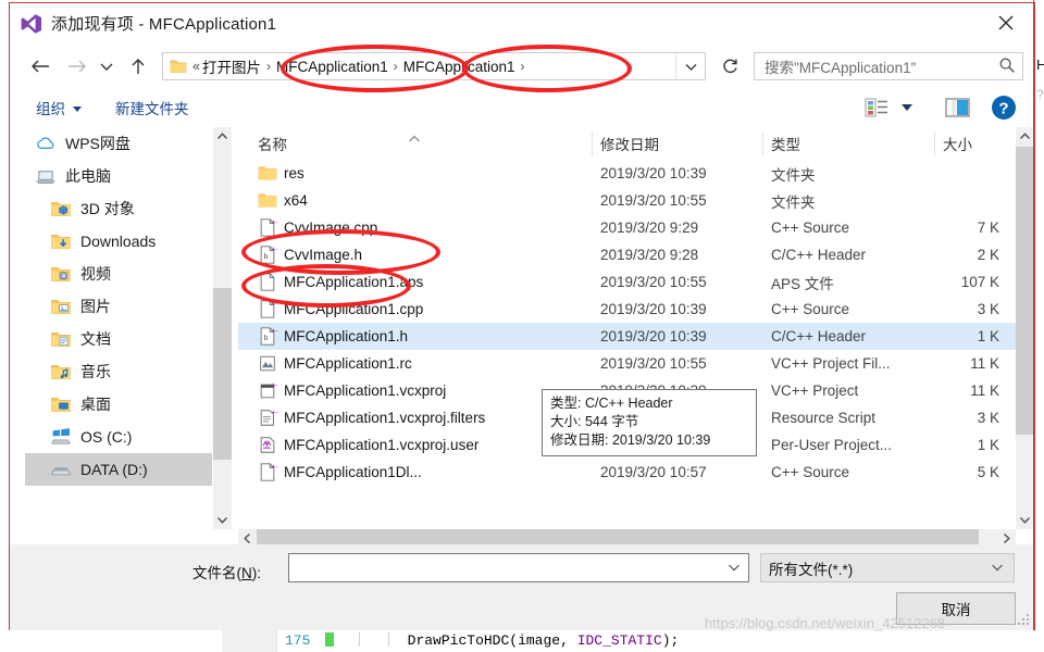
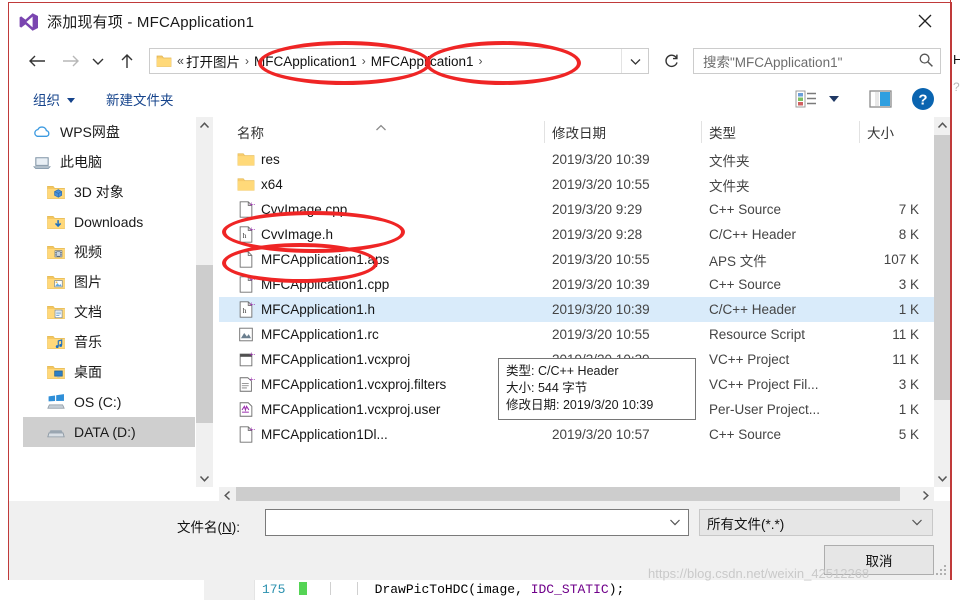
  175 DrawPicToHDC(image, IDC_STATIC);
  ?
  添加现有项 - MFCApplication1
  «
  打开图片
  ›
  MFCApplication1
  ›
  MFCApplication1
  ›
  搜索"MFCApplication1"
  组织
  新建文件夹
  ?
  WPS网盘
  此电脑
  3D 对象
  Downloads
  视频
  图片
  文档
  音乐
  桌面
  OS (C:)
  DATA (D:)
  名称
  修改日期
  类型
  大小
  res
  2019/3/20 10:39
  文件夹
  x64
  2019/3/20 10:55
  文件夹
  CvvImage.cpp
  2019/3/20 9:29
  C++ Source
  7 K
  h
  CvvImage.h
  2019/3/20 9:28
  C/C++ Header
- 2 K
+ 8 K
  MFCApplication1.aps
  2019/3/20 10:55
  APS 文件
  107 K
  MFCApplication1.cpp
  2019/3/20 10:39
  C++ Source
  3 K
  h
  MFCApplication1.h
  2019/3/20 10:39
  C/C++ Header
  1 K
  MFCApplication1.rc
  2019/3/20 10:55
- VC++ Project Fil...
+ Resource Script
  11 K
  MFCApplication1.vcxproj
  VC++ Project
  11 K
  MFCApplication1.vcxproj.filters
- Resource Script
+ VC++ Project Fil...
  3 K
  MFCApplication1.vcxproj.user
  Per-User Project...
  1 K
  MFCApplication1Dl...
  2019/3/20 10:57
  C++ Source
  5 K
  类型: C/C++ Header
  大小: 544 字节
  修改日期: 2019/3/20 10:39
  文件名(N):
  所有文件(*.*)
  取消
  https://blog.csdn.net/weixin_42512268
